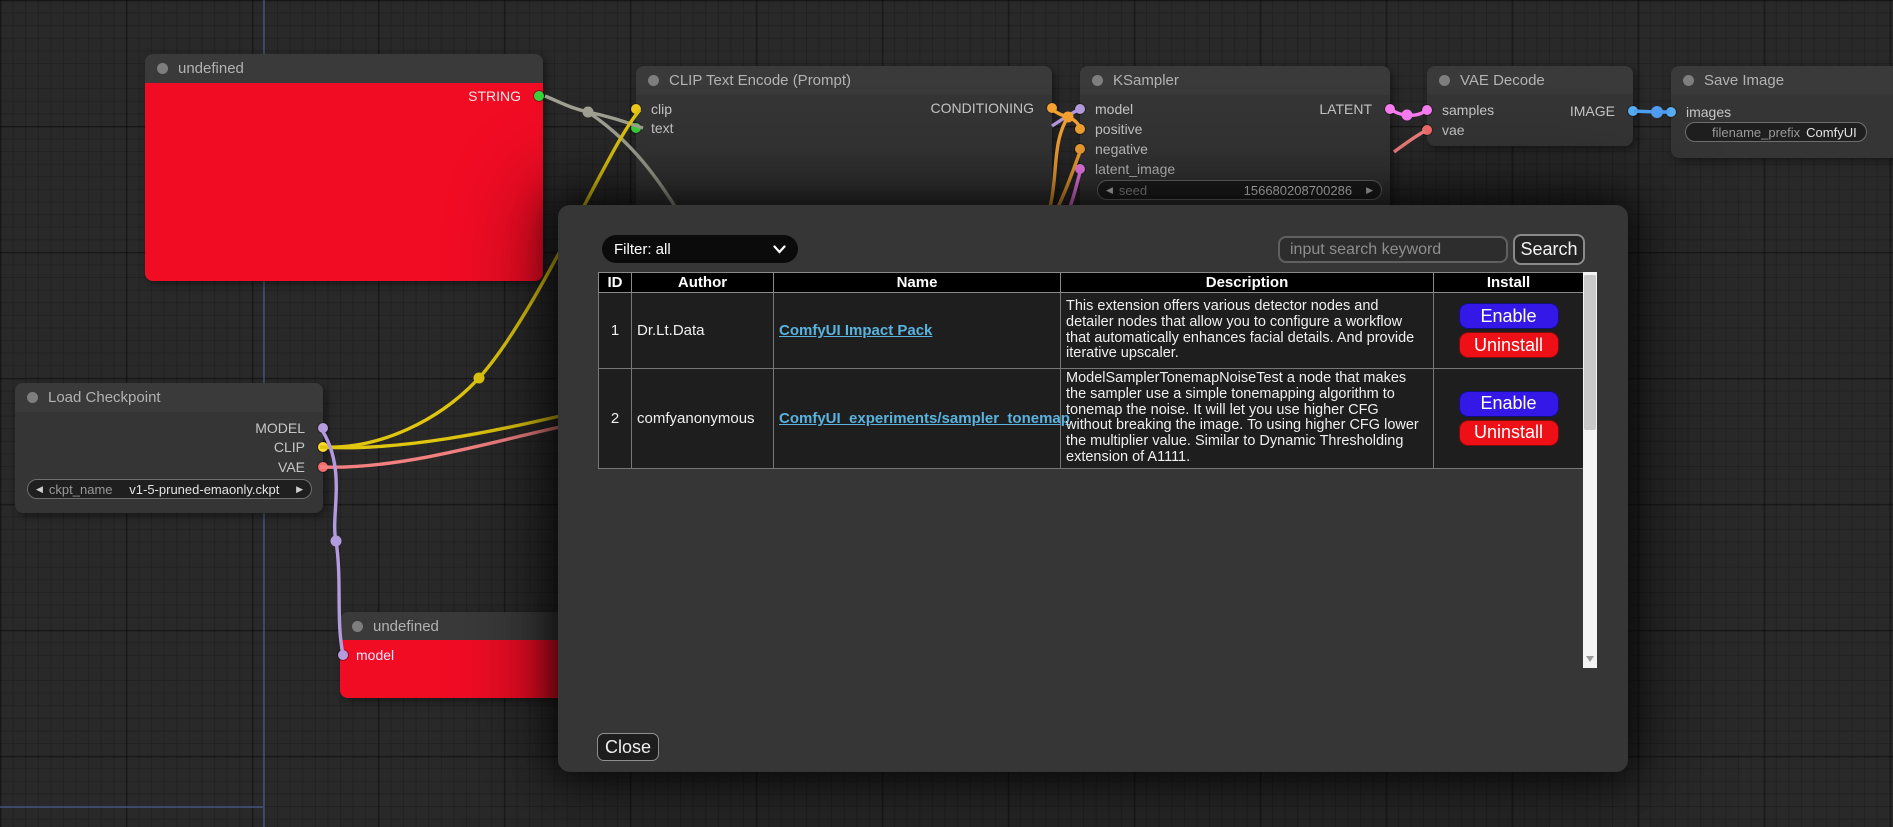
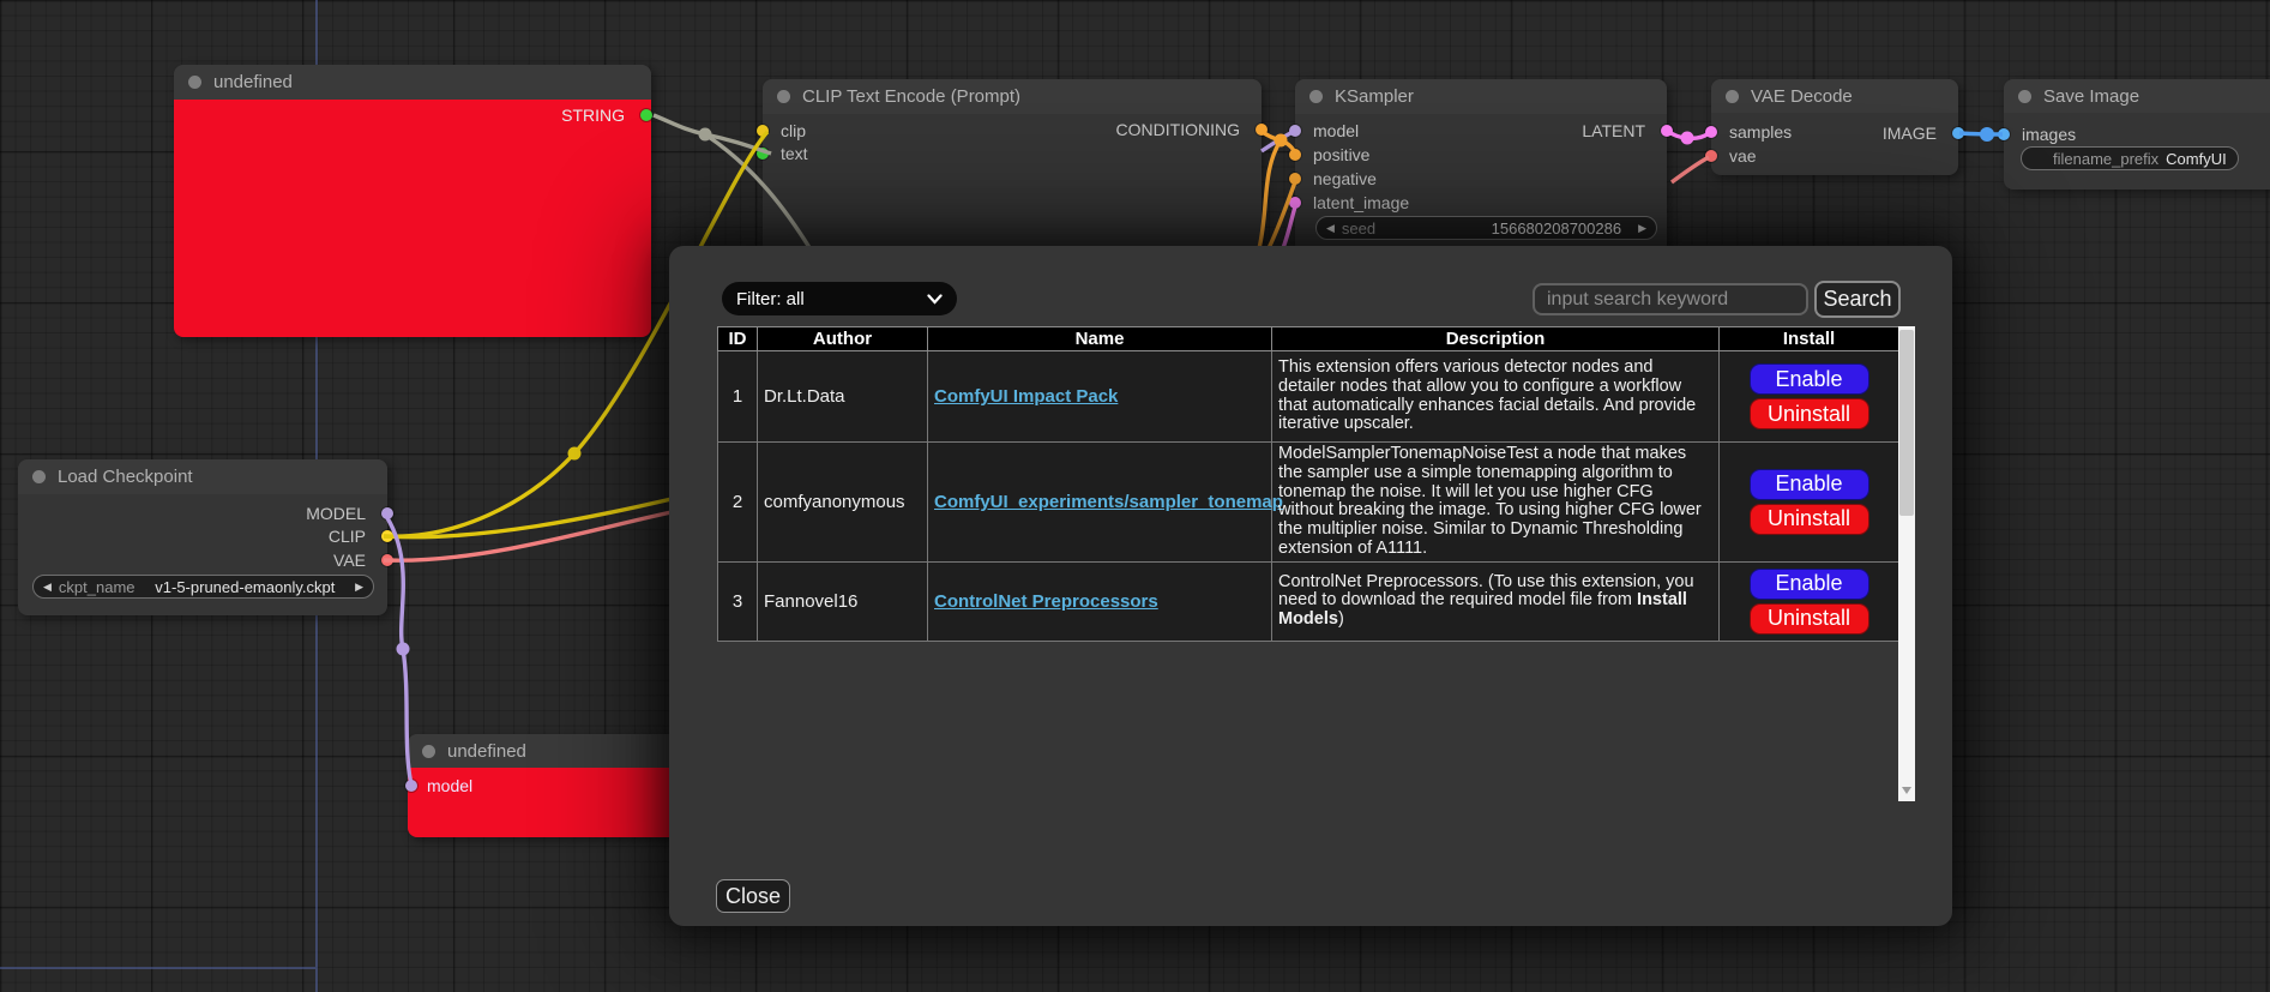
  undefined
  STRING
  CLIP Text Encode (Prompt)
  clip
  text
  CONDITIONING
  KSampler
  model
  positive
  negative
  latent_image
  LATENT
  ◀
  seed
  156680208700286
  ▶
  VAE Decode
  samples
  vae
  IMAGE
  Save Image
  images
  filename_prefix
  ComfyUI
  Load Checkpoint
  MODEL
  CLIP
  VAE
  ◀
  ckpt_name
  v1-5-pruned-emaonly.ckpt
  ▶
  undefined
  model
  Filter: all
  input search keyword
  Search
  ID	Author	Name	Description	Install
  1	Dr.Lt.Data	ComfyUI Impact Pack	This extension offers various detector nodes and detailer nodes that allow you to configure a workflow that automatically enhances facial details. And provide iterative upscaler.	EnableUninstall
- 2	comfyanonymous	ComfyUI_experiments/sampler_tonemap	ModelSamplerTonemapNoiseTest a node that makes the sampler use a simple tonemapping algorithm to tonemap the noise. It will let you use higher CFG without breaking the image. To using higher CFG lower the multiplier value. Similar to Dynamic Thresholding extension of A1111.	EnableUninstall
+ 2	comfyanonymous	ComfyUI_experiments/sampler_tonemap	ModelSamplerTonemapNoiseTest a node that makes the sampler use a simple tonemapping algorithm to tonemap the noise. It will let you use higher CFG without breaking the image. To using higher CFG lower the multiplier noise. Similar to Dynamic Thresholding extension of A1111.	EnableUninstall
+ 3	Fannovel16	ControlNet Preprocessors	ControlNet Preprocessors. (To use this extension, you need to download the required model file from Install Models)	EnableUninstall
  Close
